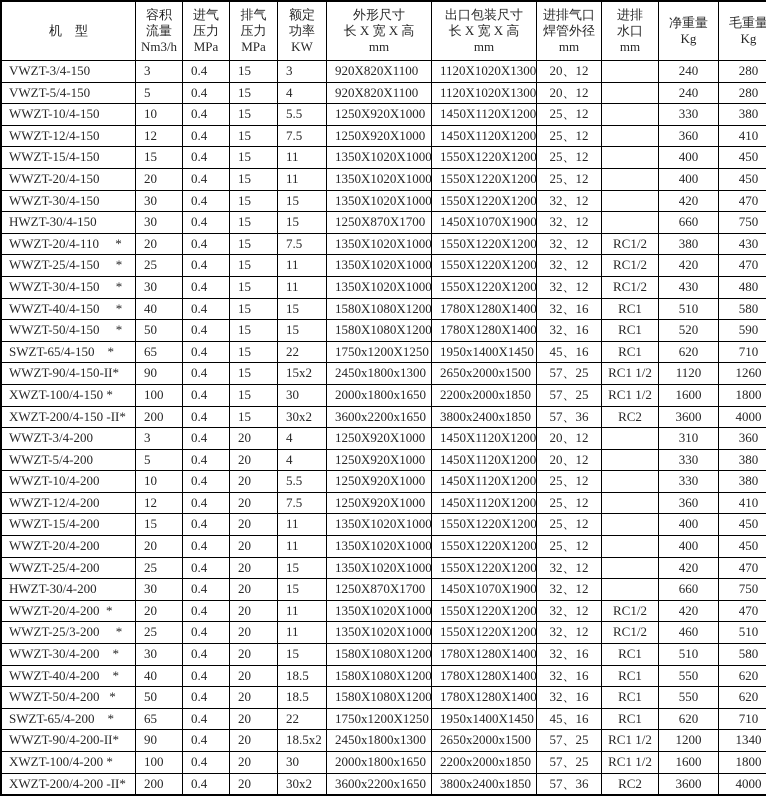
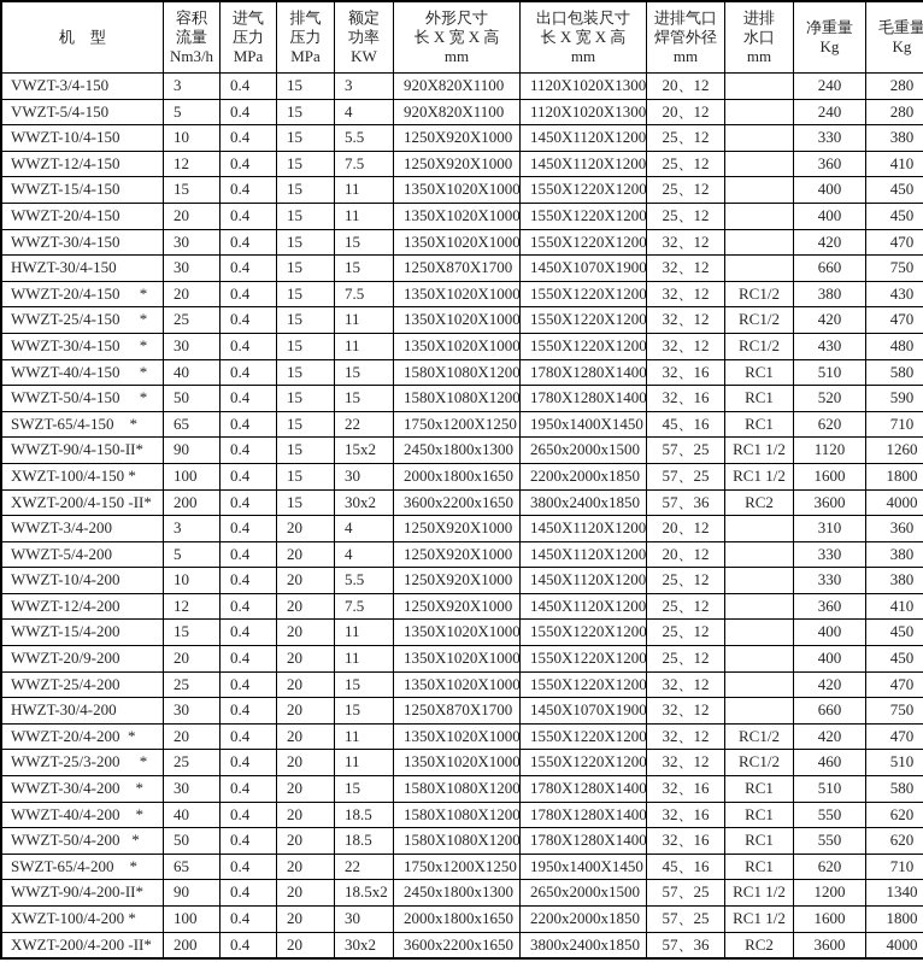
  机 型	容积流量Nm3/h	进气压力MPa	排气压力MPa	额定功率KW	外形尺寸长 X 宽 X 高mm	出口包装尺寸长 X 宽 X 高mm	进排气口焊管外径mm	进排水口mm	净重量Kg	毛重量Kg
  VWZT-3/4-150	3	0.4	15	3	920X820X1100	1120X1020X1300	20、12		240	280
  VWZT-5/4-150	5	0.4	15	4	920X820X1100	1120X1020X1300	20、12		240	280
  WWZT-10/4-150	10	0.4	15	5.5	1250X920X1000	1450X1120X1200	25、12		330	380
  WWZT-12/4-150	12	0.4	15	7.5	1250X920X1000	1450X1120X1200	25、12		360	410
  WWZT-15/4-150	15	0.4	15	11	1350X1020X1000	1550X1220X1200	25、12		400	450
  WWZT-20/4-150	20	0.4	15	11	1350X1020X1000	1550X1220X1200	25、12		400	450
  WWZT-30/4-150	30	0.4	15	15	1350X1020X1000	1550X1220X1200	32、12		420	470
  HWZT-30/4-150	30	0.4	15	15	1250X870X1700	1450X1070X1900	32、12		660	750
- WWZT-20/4-110 *	20	0.4	15	7.5	1350X1020X1000	1550X1220X1200	32、12	RC1/2	380	430
+ WWZT-20/4-150 *	20	0.4	15	7.5	1350X1020X1000	1550X1220X1200	32、12	RC1/2	380	430
  WWZT-25/4-150 *	25	0.4	15	11	1350X1020X1000	1550X1220X1200	32、12	RC1/2	420	470
  WWZT-30/4-150 *	30	0.4	15	11	1350X1020X1000	1550X1220X1200	32、12	RC1/2	430	480
  WWZT-40/4-150 *	40	0.4	15	15	1580X1080X1200	1780X1280X1400	32、16	RC1	510	580
  WWZT-50/4-150 *	50	0.4	15	15	1580X1080X1200	1780X1280X1400	32、16	RC1	520	590
  SWZT-65/4-150 *	65	0.4	15	22	1750x1200X1250	1950x1400X1450	45、16	RC1	620	710
  WWZT-90/4-150-II*	90	0.4	15	15x2	2450x1800x1300	2650x2000x1500	57、25	RC1 1/2	1120	1260
  XWZT-100/4-150 *	100	0.4	15	30	2000x1800x1650	2200x2000x1850	57、25	RC1 1/2	1600	1800
  XWZT-200/4-150 -II*	200	0.4	15	30x2	3600x2200x1650	3800x2400x1850	57、36	RC2	3600	4000
  WWZT-3/4-200	3	0.4	20	4	1250X920X1000	1450X1120X1200	20、12		310	360
  WWZT-5/4-200	5	0.4	20	4	1250X920X1000	1450X1120X1200	20、12		330	380
  WWZT-10/4-200	10	0.4	20	5.5	1250X920X1000	1450X1120X1200	25、12		330	380
  WWZT-12/4-200	12	0.4	20	7.5	1250X920X1000	1450X1120X1200	25、12		360	410
  WWZT-15/4-200	15	0.4	20	11	1350X1020X1000	1550X1220X1200	25、12		400	450
- WWZT-20/4-200	20	0.4	20	11	1350X1020X1000	1550X1220X1200	25、12		400	450
+ WWZT-20/9-200	20	0.4	20	11	1350X1020X1000	1550X1220X1200	25、12		400	450
  WWZT-25/4-200	25	0.4	20	15	1350X1020X1000	1550X1220X1200	32、12		420	470
  HWZT-30/4-200	30	0.4	20	15	1250X870X1700	1450X1070X1900	32、12		660	750
  WWZT-20/4-200 *	20	0.4	20	11	1350X1020X1000	1550X1220X1200	32、12	RC1/2	420	470
  WWZT-25/3-200 *	25	0.4	20	11	1350X1020X1000	1550X1220X1200	32、12	RC1/2	460	510
  WWZT-30/4-200 *	30	0.4	20	15	1580X1080X1200	1780X1280X1400	32、16	RC1	510	580
  WWZT-40/4-200 *	40	0.4	20	18.5	1580X1080X1200	1780X1280X1400	32、16	RC1	550	620
  WWZT-50/4-200 *	50	0.4	20	18.5	1580X1080X1200	1780X1280X1400	32、16	RC1	550	620
  SWZT-65/4-200 *	65	0.4	20	22	1750x1200X1250	1950x1400X1450	45、16	RC1	620	710
  WWZT-90/4-200-II*	90	0.4	20	18.5x2	2450x1800x1300	2650x2000x1500	57、25	RC1 1/2	1200	1340
  XWZT-100/4-200 *	100	0.4	20	30	2000x1800x1650	2200x2000x1850	57、25	RC1 1/2	1600	1800
  XWZT-200/4-200 -II*	200	0.4	20	30x2	3600x2200x1650	3800x2400x1850	57、36	RC2	3600	4000
